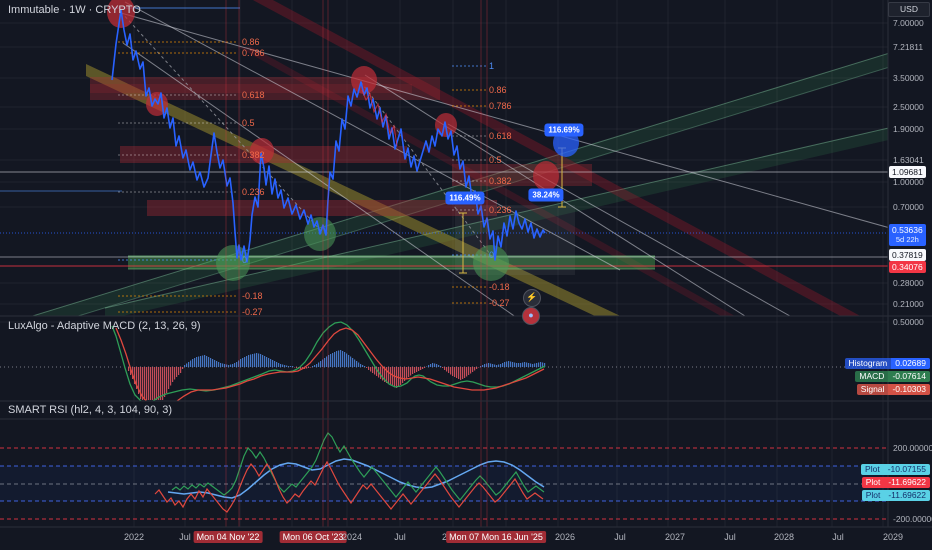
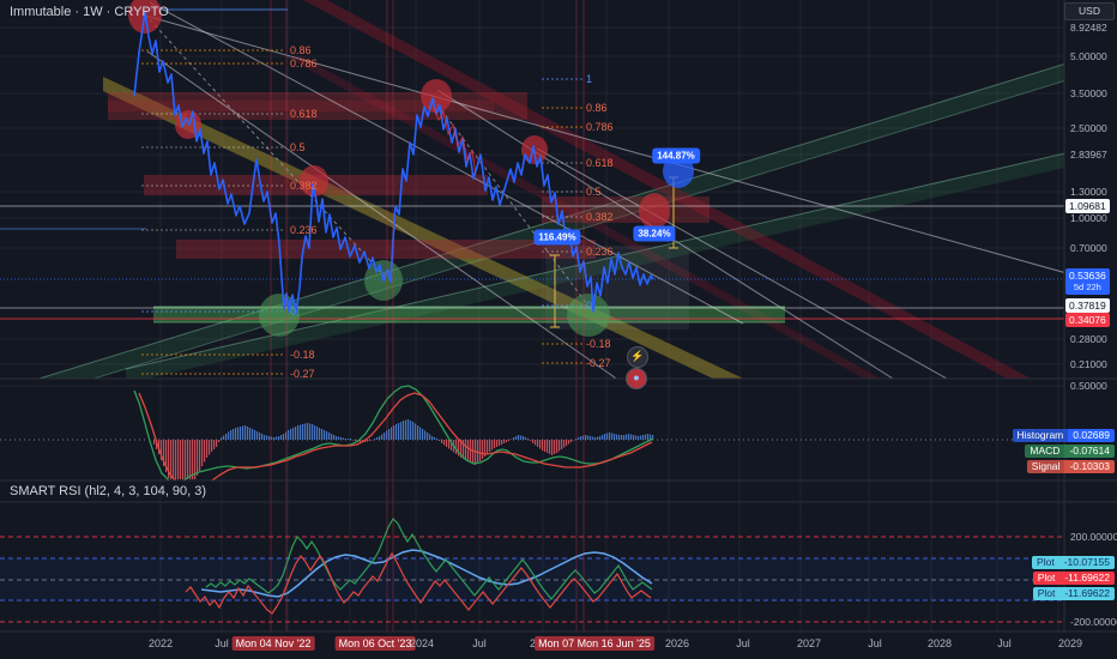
  Immutable · 1W · CRYPTO
- LuxAlgo - Adaptive MACD (2, 13, 26, 9)
  SMART RSI (hl2, 4, 3, 104, 90, 3)
  USD
- 7.00000
+ 8.92482
- 7.21811
+ 5.00000
  3.50000
  2.50000
- 1.90000
+ 2.83967
- 1.63041
+ 1.30000
  1.00000
  0.70000
  0.28000
  0.21000
  0.50000
  200.00000
  -200.0000
  1.09681
  0.53636
  5d 22h
  0.37819
  0.34076
  0.86
  0.786
  0.618
  0.5
  0.382
  0.236
  0
  -0.18
  -0.27
  1
  0.86
  0.786
  0.618
  0.5
  0.382
  0.236
  0
  -0.18
  -0.27
  116.49%
  38.24%
- 116.69%
+ 144.87%
  Histogram
  0.02689
  MACD
  -0.07614
  Signal
  -0.10303
  Plot
  -10.07155
  Plot
  -11.69622
  Plot
  -11.69622
  2022
  Jul
  Mon 04 Nov '22
  Mon 06 Oct '23
  2024
  Jul
  Mon 07 Mon 16 Jun '25
  2026
  Jul
  2027
  Jul
  2028
  Jul
  2029
  ⚡
  ●
